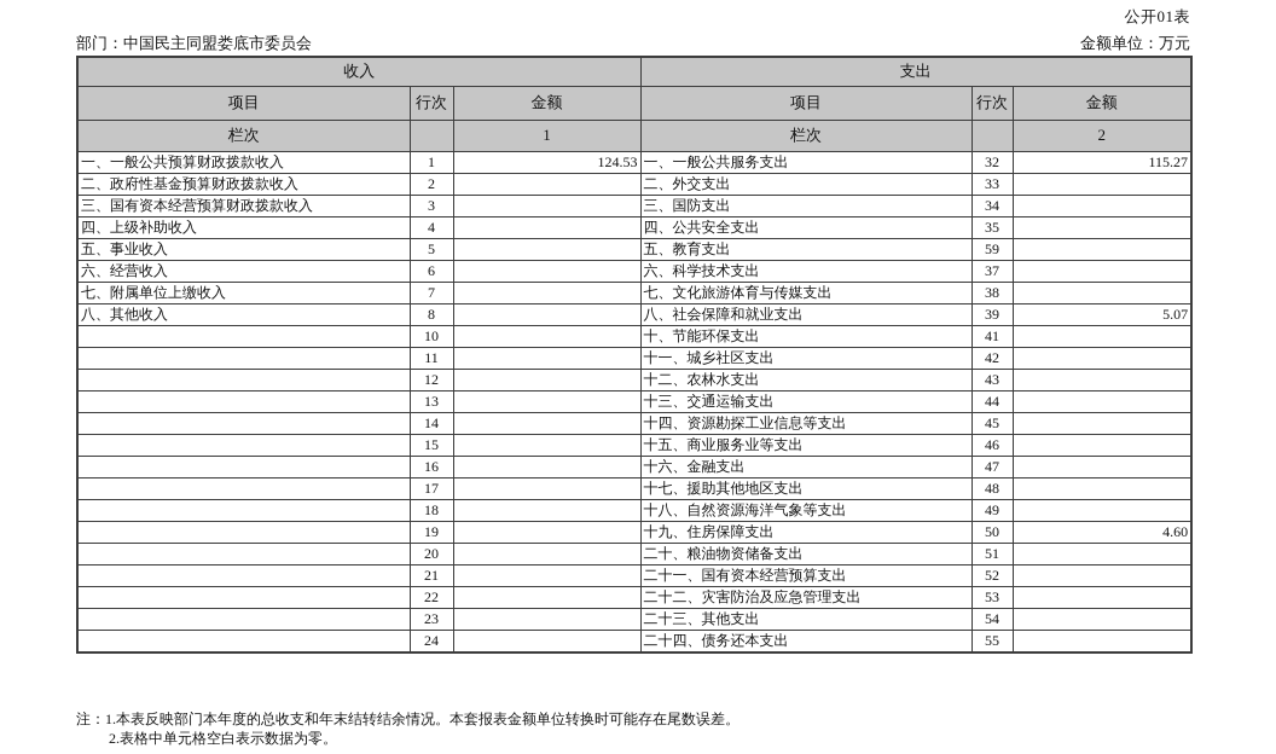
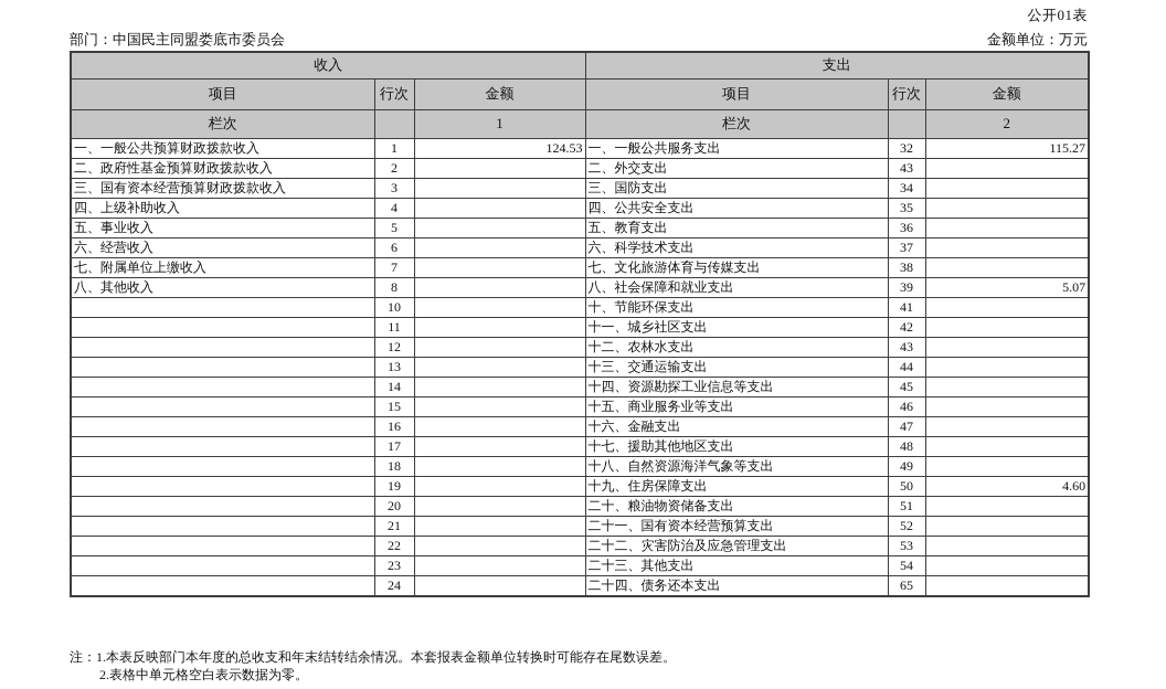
  公开01表
  部门：中国民主同盟娄底市委员会
  金额单位：万元
  收入	支出
  项目	行次	金额	项目	行次	金额
  栏次		1	栏次		2
  一、一般公共预算财政拨款收入	1	124.53	一、一般公共服务支出	32	115.27
- 二、政府性基金预算财政拨款收入	2		二、外交支出	33
+ 二、政府性基金预算财政拨款收入	2		二、外交支出	43
  三、国有资本经营预算财政拨款收入	3		三、国防支出	34
  四、上级补助收入	4		四、公共安全支出	35
- 五、事业收入	5		五、教育支出	59
+ 五、事业收入	5		五、教育支出	36
  六、经营收入	6		六、科学技术支出	37
  七、附属单位上缴收入	7		七、文化旅游体育与传媒支出	38
  八、其他收入	8		八、社会保障和就业支出	39	5.07
  	10		十、节能环保支出	41
  	11		十一、城乡社区支出	42
  	12		十二、农林水支出	43
  	13		十三、交通运输支出	44
  	14		十四、资源勘探工业信息等支出	45
  	15		十五、商业服务业等支出	46
  	16		十六、金融支出	47
  	17		十七、援助其他地区支出	48
  	18		十八、自然资源海洋气象等支出	49
  	19		十九、住房保障支出	50	4.60
  	20		二十、粮油物资储备支出	51
  	21		二十一、国有资本经营预算支出	52
  	22		二十二、灾害防治及应急管理支出	53
  	23		二十三、其他支出	54
- 	24		二十四、债务还本支出	55
+ 	24		二十四、债务还本支出	65
  注：1.本表反映部门本年度的总收支和年末结转结余情况。本套报表金额单位转换时可能存在尾数误差。
  2.表格中单元格空白表示数据为零。
